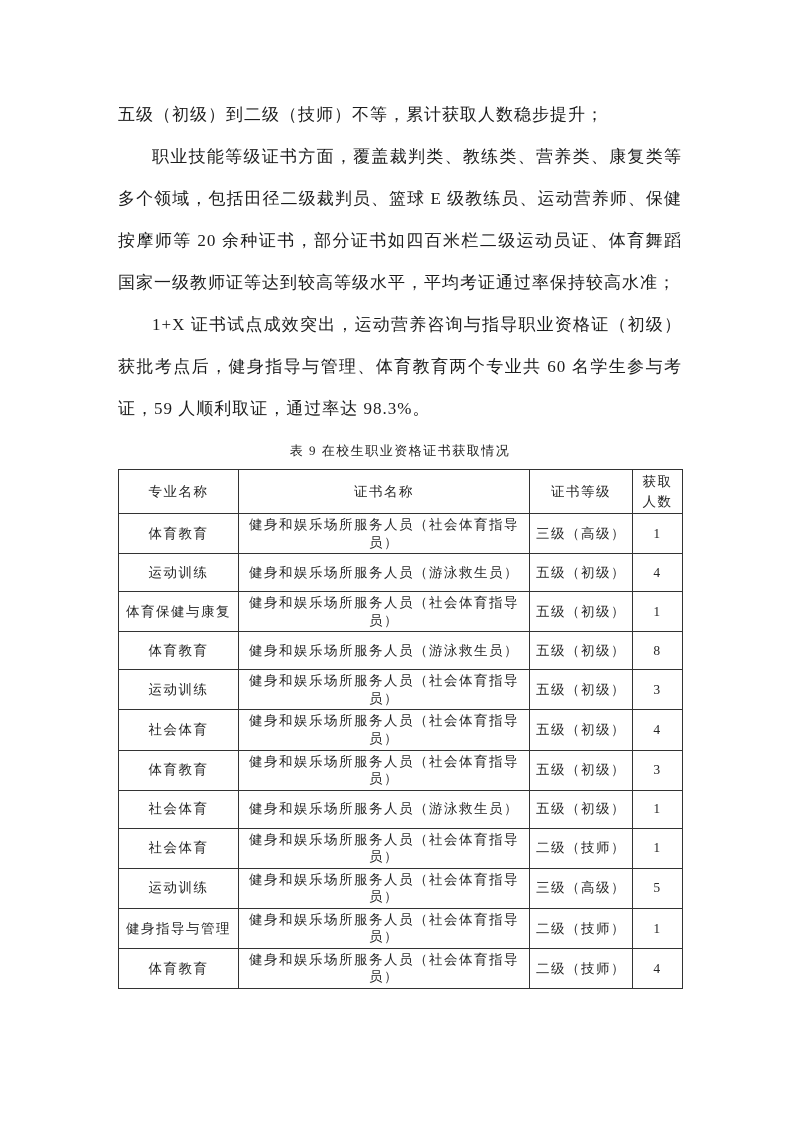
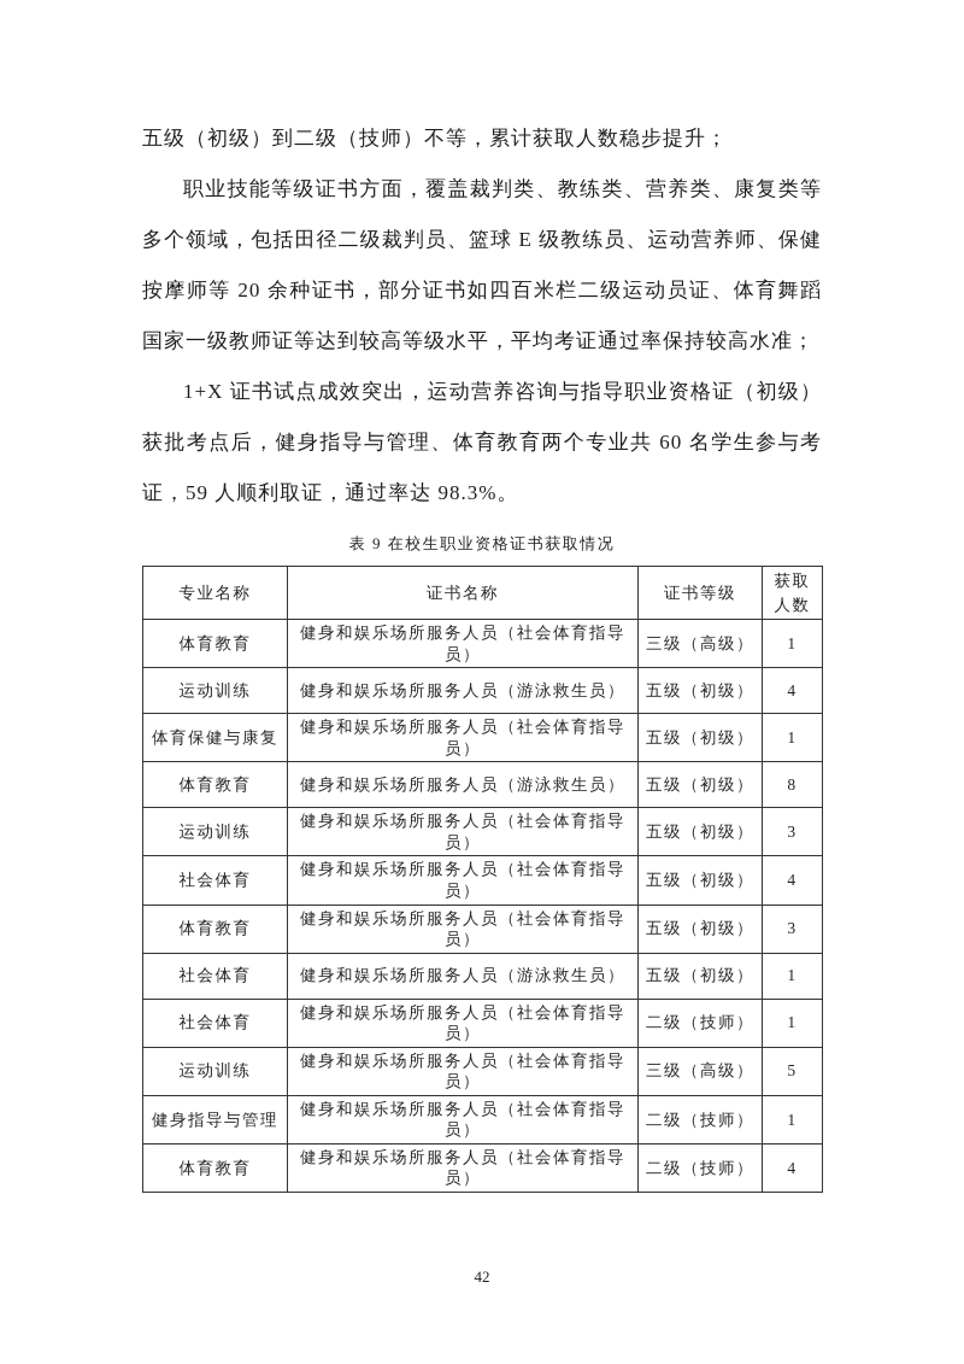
  五级（初级）到二级（技师）不等，累计获取人数稳步提升；
  职业技能等级证书方面，覆盖裁判类、教练类、营养类、康复类等多个领域，包括田径二级裁判员、篮球 E 级教练员、运动营养师、保健按摩师等 20 余种证书，部分证书如四百米栏二级运动员证、体育舞蹈国家一级教师证等达到较高等级水平，平均考证通过率保持较高水准；
  1+X 证书试点成效突出，运动营养咨询与指导职业资格证（初级）获批考点后，健身指导与管理、体育教育两个专业共 60 名学生参与考证，59 人顺利取证，通过率达 98.3%。
  表 9 在校生职业资格证书获取情况
  专业名称	证书名称	证书等级	获取人数
  体育教育	健身和娱乐场所服务人员（社会体育指导员）	三级（高级）	1
  运动训练	健身和娱乐场所服务人员（游泳救生员）	五级（初级）	4
  体育保健与康复	健身和娱乐场所服务人员（社会体育指导员）	五级（初级）	1
  体育教育	健身和娱乐场所服务人员（游泳救生员）	五级（初级）	8
  运动训练	健身和娱乐场所服务人员（社会体育指导员）	五级（初级）	3
  社会体育	健身和娱乐场所服务人员（社会体育指导员）	五级（初级）	4
  体育教育	健身和娱乐场所服务人员（社会体育指导员）	五级（初级）	3
  社会体育	健身和娱乐场所服务人员（游泳救生员）	五级（初级）	1
  社会体育	健身和娱乐场所服务人员（社会体育指导员）	二级（技师）	1
  运动训练	健身和娱乐场所服务人员（社会体育指导员）	三级（高级）	5
  健身指导与管理	健身和娱乐场所服务人员（社会体育指导员）	二级（技师）	1
  体育教育	健身和娱乐场所服务人员（社会体育指导员）	二级（技师）	4
+ 42
